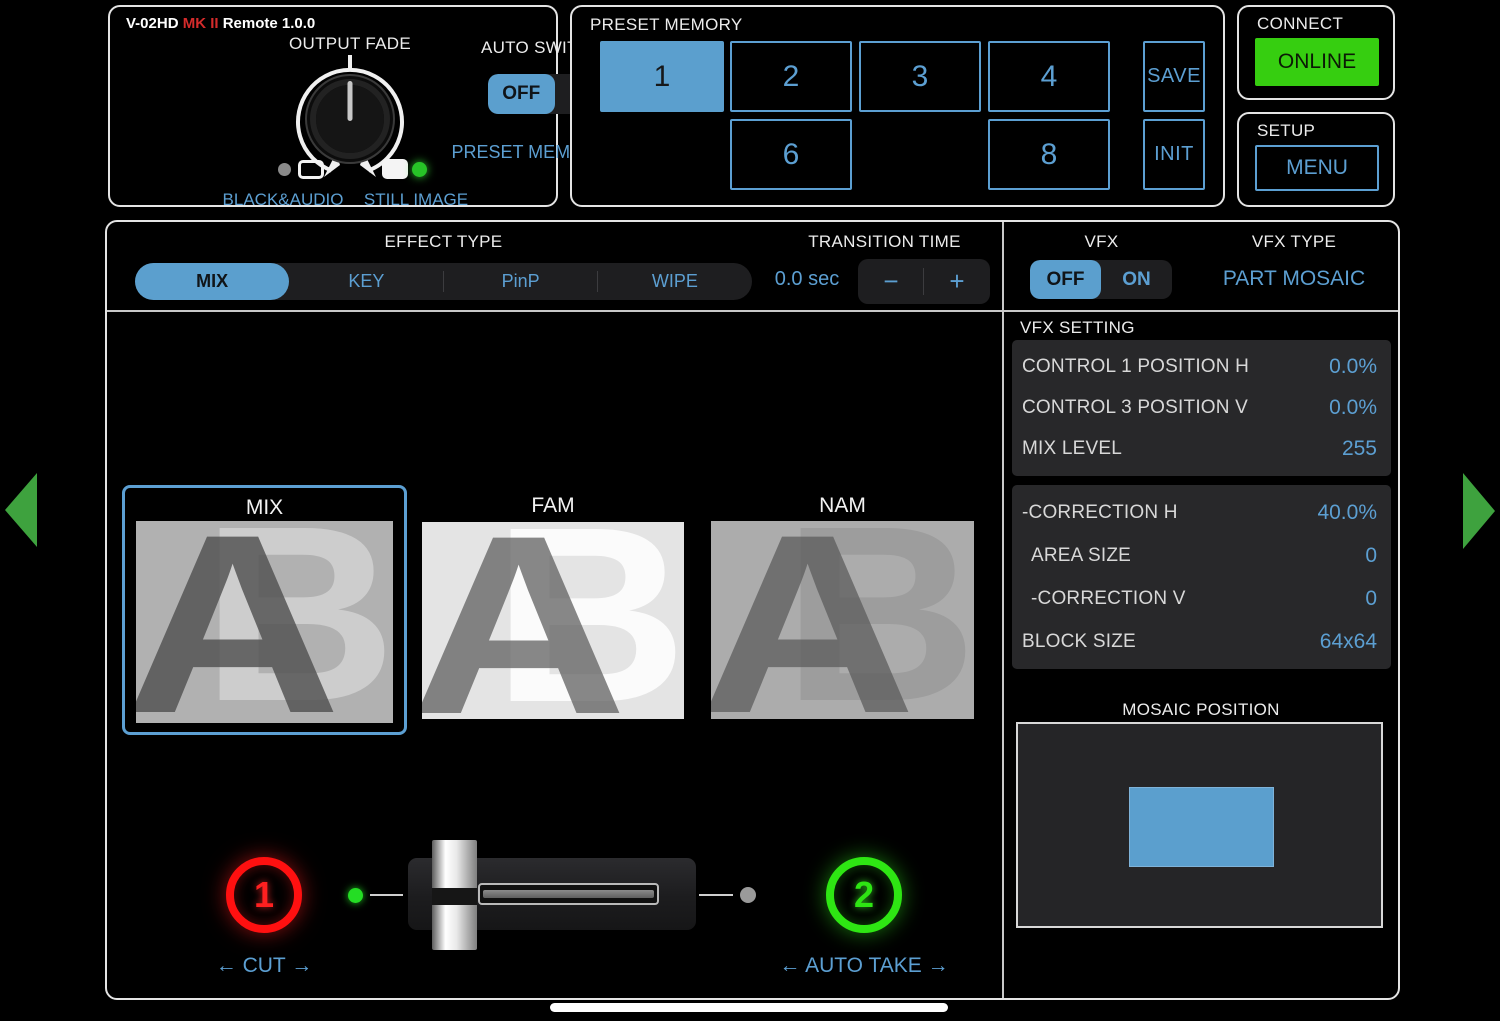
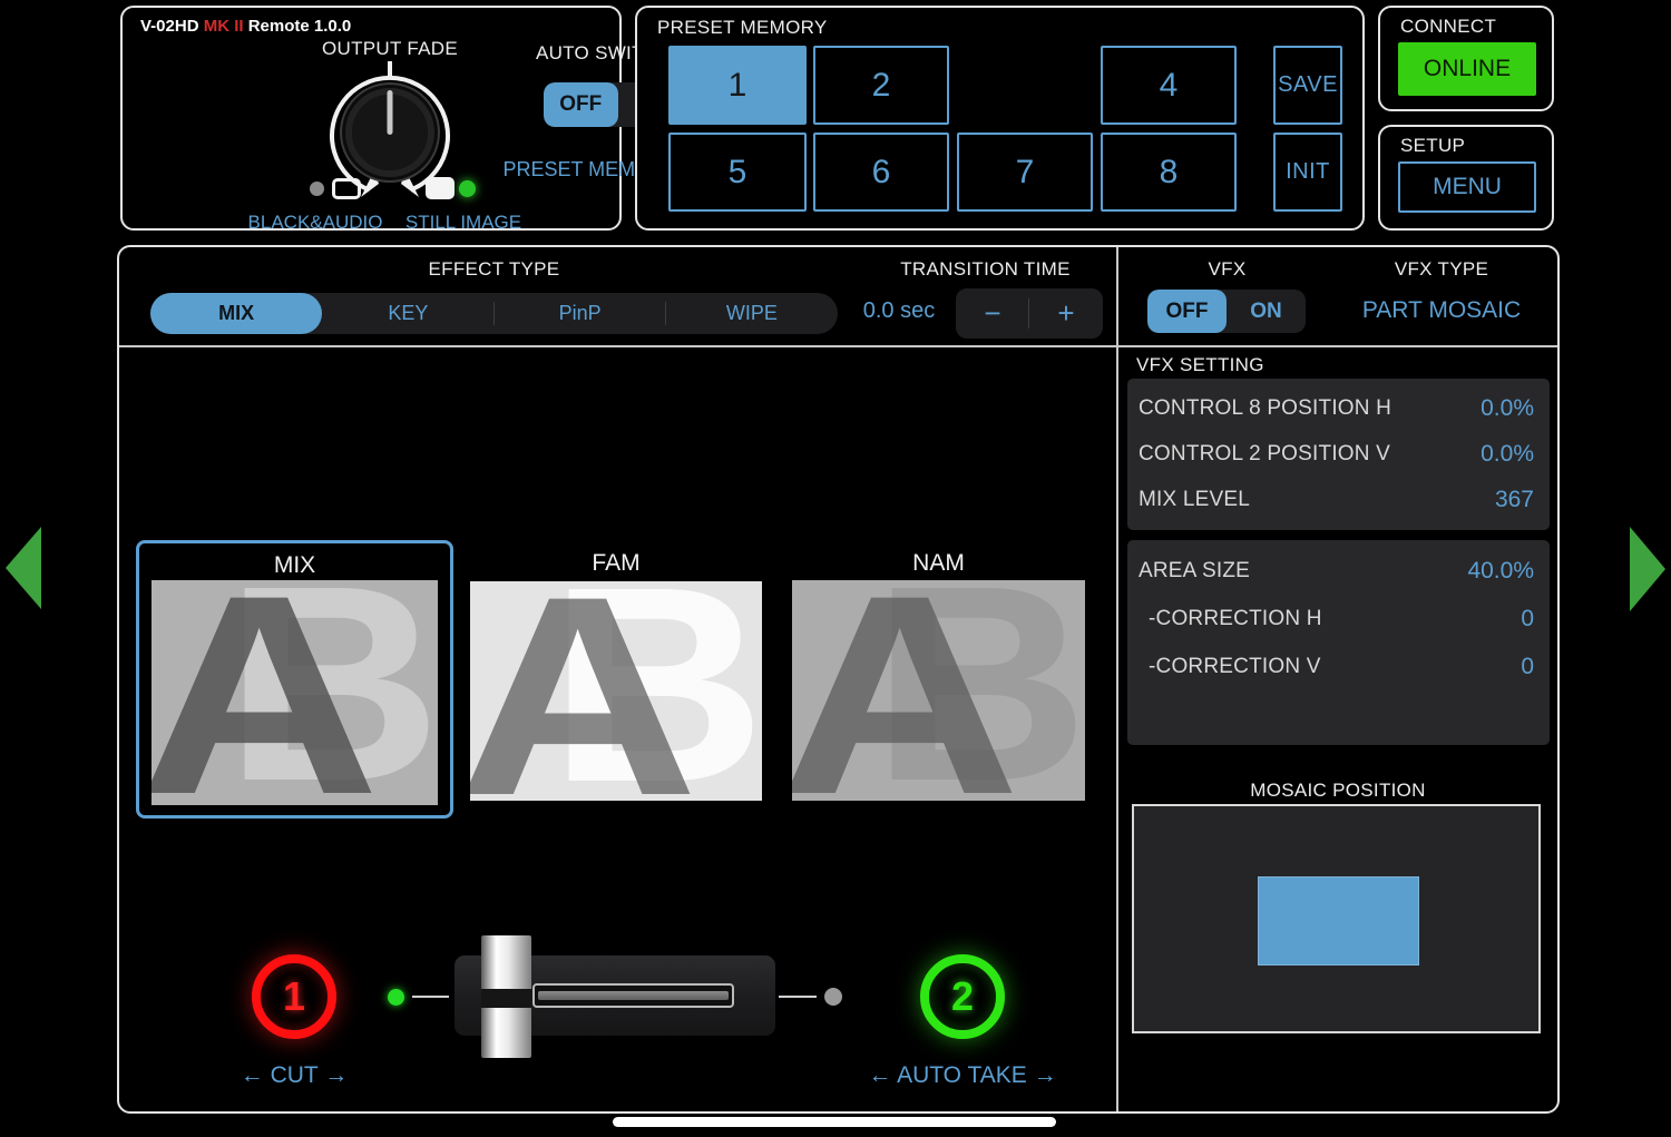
  V-02HD MK II Remote 1.0.0
  OUTPUT FADE
  BLACK&AUDIO
  STILL IMAGE
  OFF
  PRESET MEMORY
  1
  2
- 3
  4
  SAVE
+ 5
  6
+ 7
  8
  INIT
  CONNECT
  ONLINE
  SETUP
  MENU
  EFFECT TYPE
  MIX
  KEY
  PinP
  WIPE
  TRANSITION TIME
  0.0 sec
  −
  +
  MIX
  B
  A
  FAM
  B
  A
  NAM
  B
  A
  1
  ← CUT →
  2
  ← AUTO TAKE →
  VFX
  OFF
  ON
  VFX TYPE
  PART MOSAIC
  VFX SETTING
- CONTROL 1 POSITION H
+ CONTROL 8 POSITION H
  0.0%
- CONTROL 3 POSITION V
+ CONTROL 2 POSITION V
  0.0%
  MIX LEVEL
- 255
+ 367
- -CORRECTION H
+ AREA SIZE
  40.0%
- AREA SIZE
+ -CORRECTION H
  0
  -CORRECTION V
  0
- BLOCK SIZE
- 64x64
  MOSAIC POSITION
